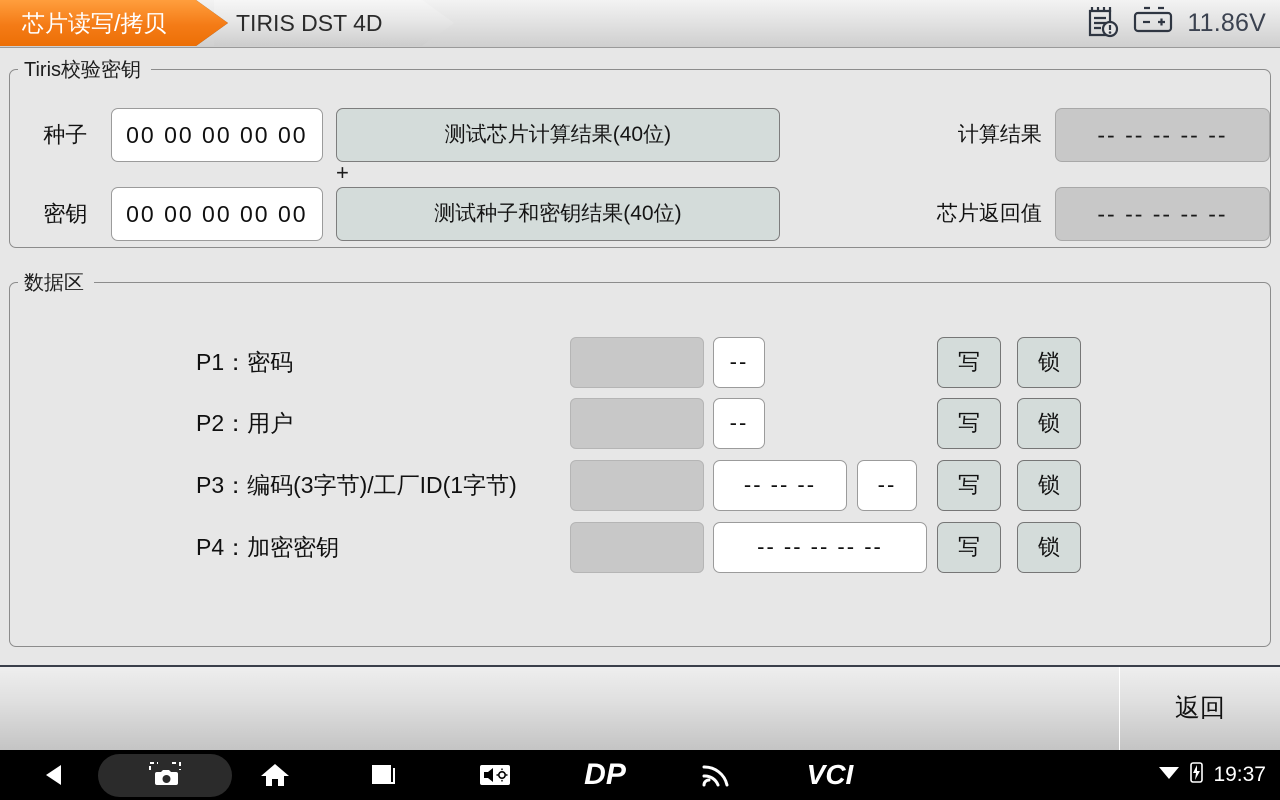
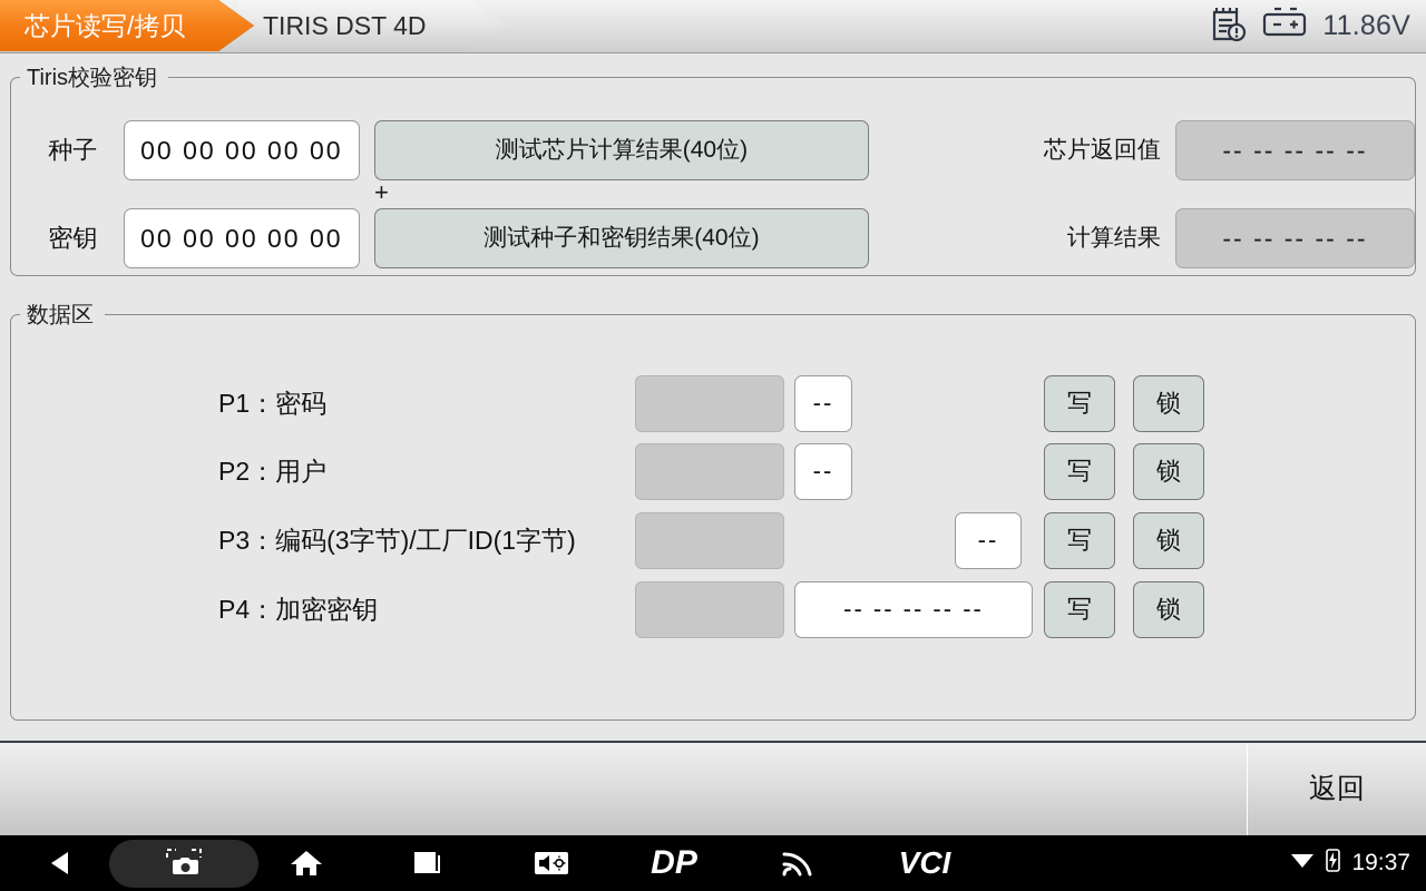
  芯片读写/拷贝
  TIRIS DST 4D
  11.86V
  Tiris校验密钥
  +
  种子
  00 00 00 00 00
  测试芯片计算结果(40位)
- 计算结果
+ 芯片返回值
  -- -- -- -- --
  密钥
  00 00 00 00 00
  测试种子和密钥结果(40位)
- 芯片返回值
+ 计算结果
  -- -- -- -- --
  数据区
  P1：密码
  --
  写
  锁
  P2：用户
  --
  写
  锁
  P3：编码(3字节)/工厂ID(1字节)
- -- -- --
  --
  写
  锁
  P4：加密密钥
  -- -- -- -- --
  写
  锁
  返回
  DP
  VCI
  19:37
